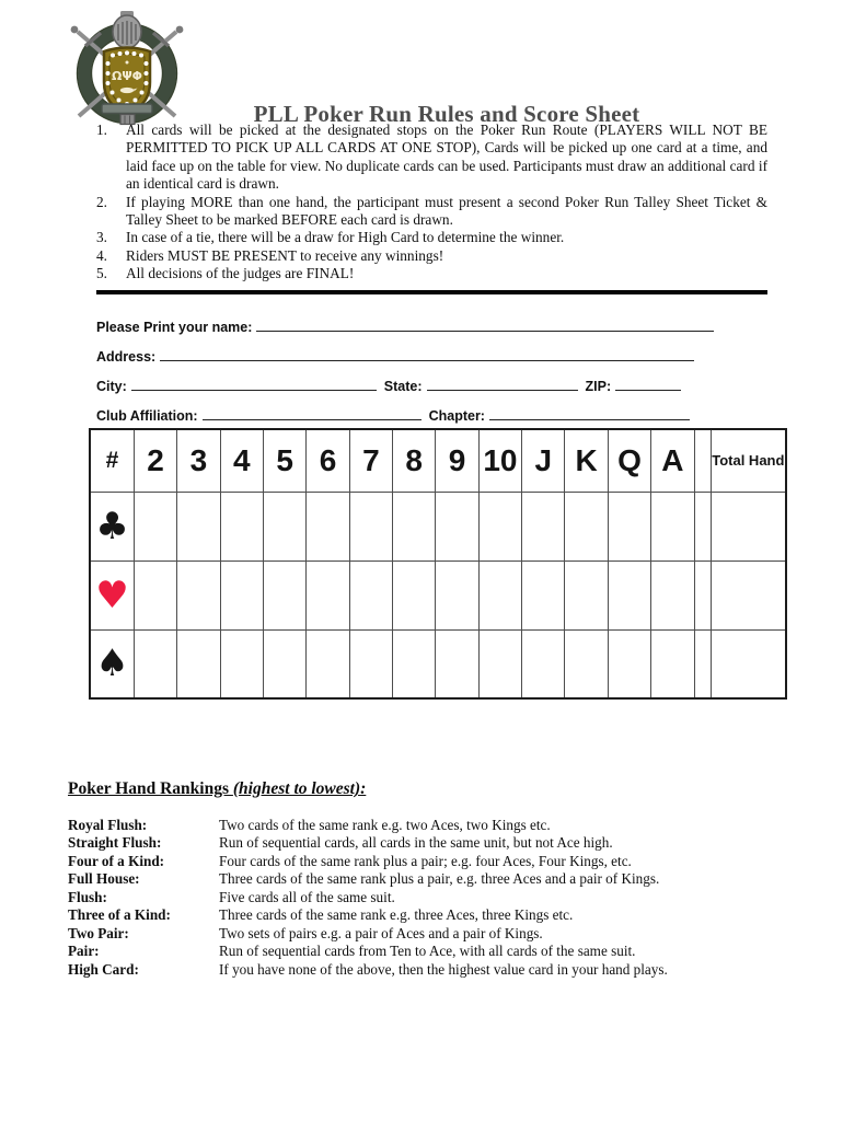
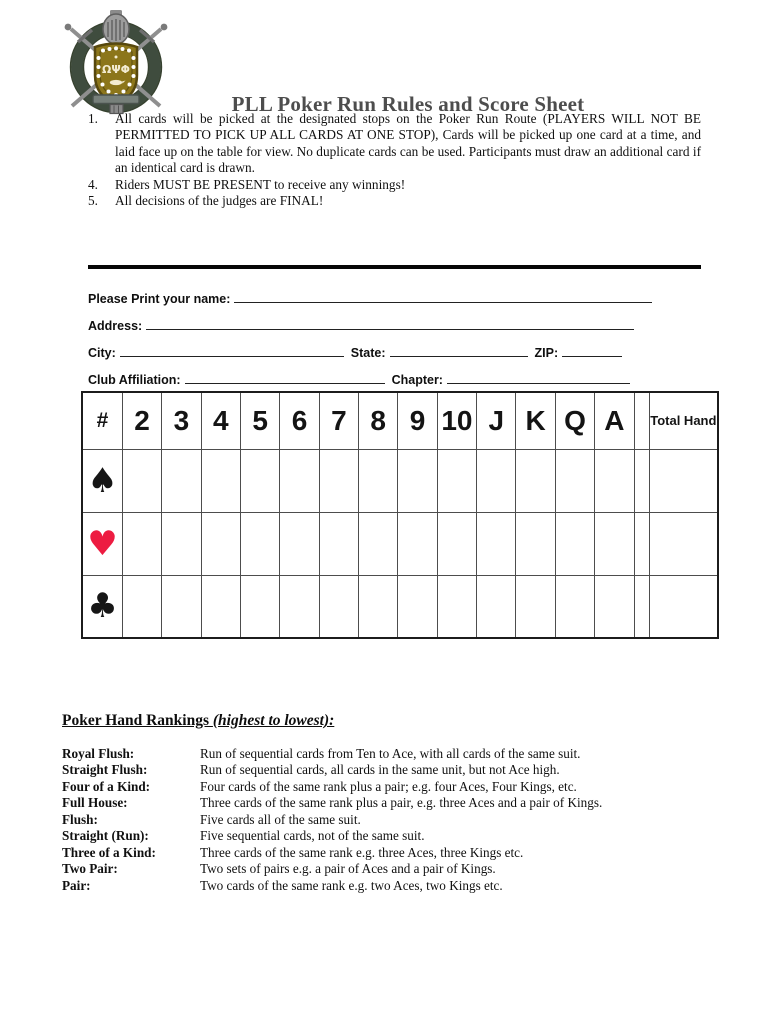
  ΩΨΦ
  PLL Poker Run Rules and Score Sheet
  1.
  All cards will be picked at the designated stops on the Poker Run Route (PLAYERS WILL NOT BE PERMITTED TO PICK UP ALL CARDS AT ONE STOP), Cards will be picked up one card at a time, and laid face up on the table for view. No duplicate cards can be used. Participants must draw an additional card if an identical card is drawn.
- 2.
- If playing MORE than one hand, the participant must present a second Poker Run Talley Sheet Ticket & Talley Sheet to be marked BEFORE each card is drawn.
- 3.
- In case of a tie, there will be a draw for High Card to determine the winner.
  4.
  Riders MUST BE PRESENT to receive any winnings!
  5.
  All decisions of the judges are FINAL!
  Please Print your name:
  Address:
  City: State: ZIP:
  Club Affiliation: Chapter:
  #	2	3	4	5	6	7	8	9	10	J	K	Q	A		Total Hand
- ♣
+ ♠
  ♥
- ♠
+ ♣
  Poker Hand Rankings (highest to lowest):
- Royal Flush: Two cards of the same rank e.g. two Aces, two Kings etc.
+ Royal Flush: Run of sequential cards from Ten to Ace, with all cards of the same suit.
  Straight Flush: Run of sequential cards, all cards in the same unit, but not Ace high.
  Four of a Kind: Four cards of the same rank plus a pair; e.g. four Aces, Four Kings, etc.
  Full House: Three cards of the same rank plus a pair, e.g. three Aces and a pair of Kings.
  Flush: Five cards all of the same suit.
+ Straight (Run): Five sequential cards, not of the same suit.
  Three of a Kind: Three cards of the same rank e.g. three Aces, three Kings etc.
  Two Pair: Two sets of pairs e.g. a pair of Aces and a pair of Kings.
- Pair: Run of sequential cards from Ten to Ace, with all cards of the same suit.
+ Pair: Two cards of the same rank e.g. two Aces, two Kings etc.
- High Card: If you have none of the above, then the highest value card in your hand plays.
